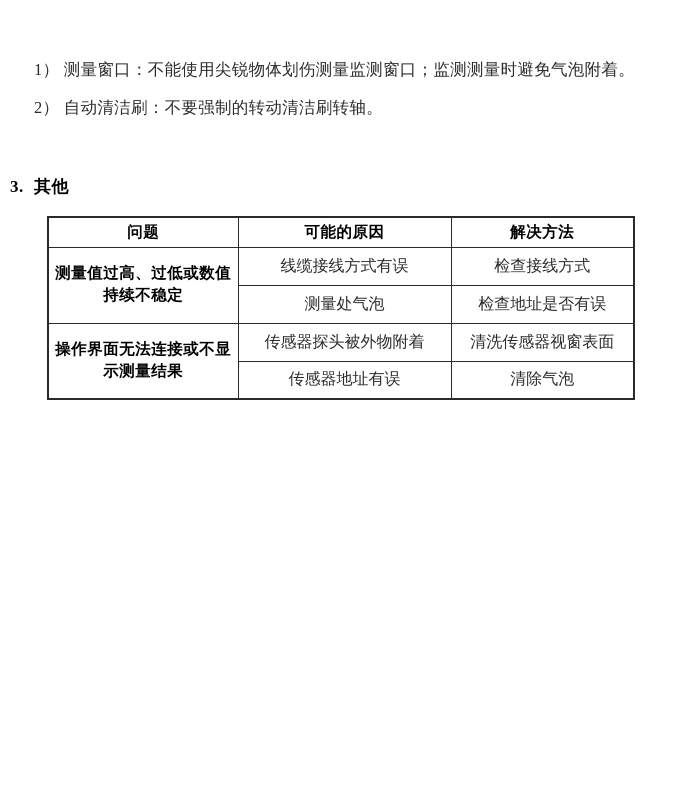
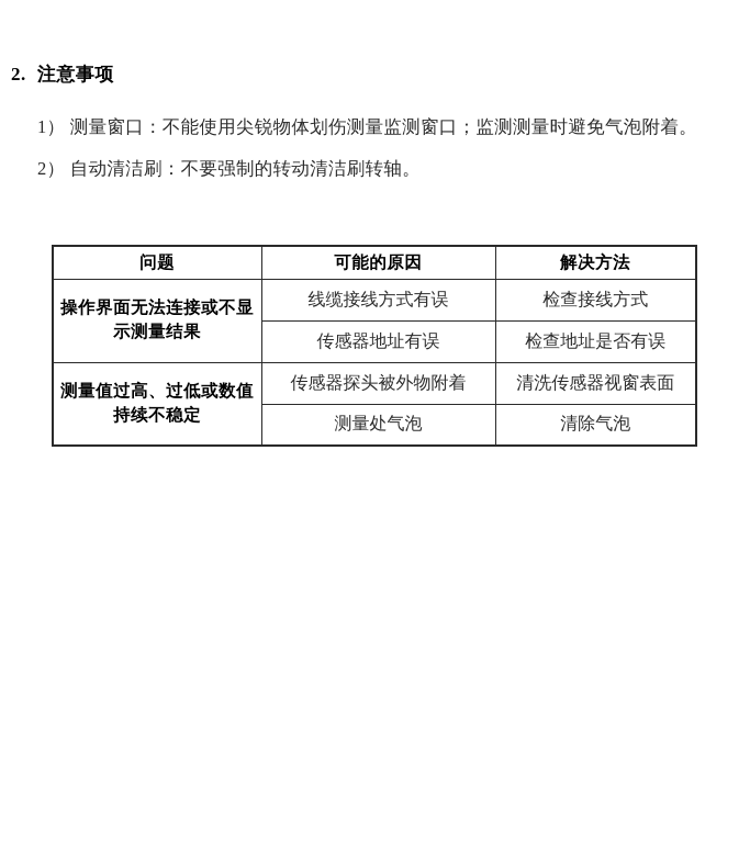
+ 2.
+ 注意事项
  1） 测量窗口：不能使用尖锐物体划伤测量监测窗口；监测测量时避免气泡附着。
  2） 自动清洁刷：不要强制的转动清洁刷转轴。
- 3.
- 其他
  问题	可能的原因	解决方法
- 测量值过高、过低或数值持续不稳定	线缆接线方式有误	检查接线方式
+ 操作界面无法连接或不显示测量结果	线缆接线方式有误	检查接线方式
- 测量处气泡	检查地址是否有误
+ 传感器地址有误	检查地址是否有误
- 操作界面无法连接或不显示测量结果	传感器探头被外物附着	清洗传感器视窗表面
+ 测量值过高、过低或数值持续不稳定	传感器探头被外物附着	清洗传感器视窗表面
- 传感器地址有误	清除气泡
+ 测量处气泡	清除气泡
